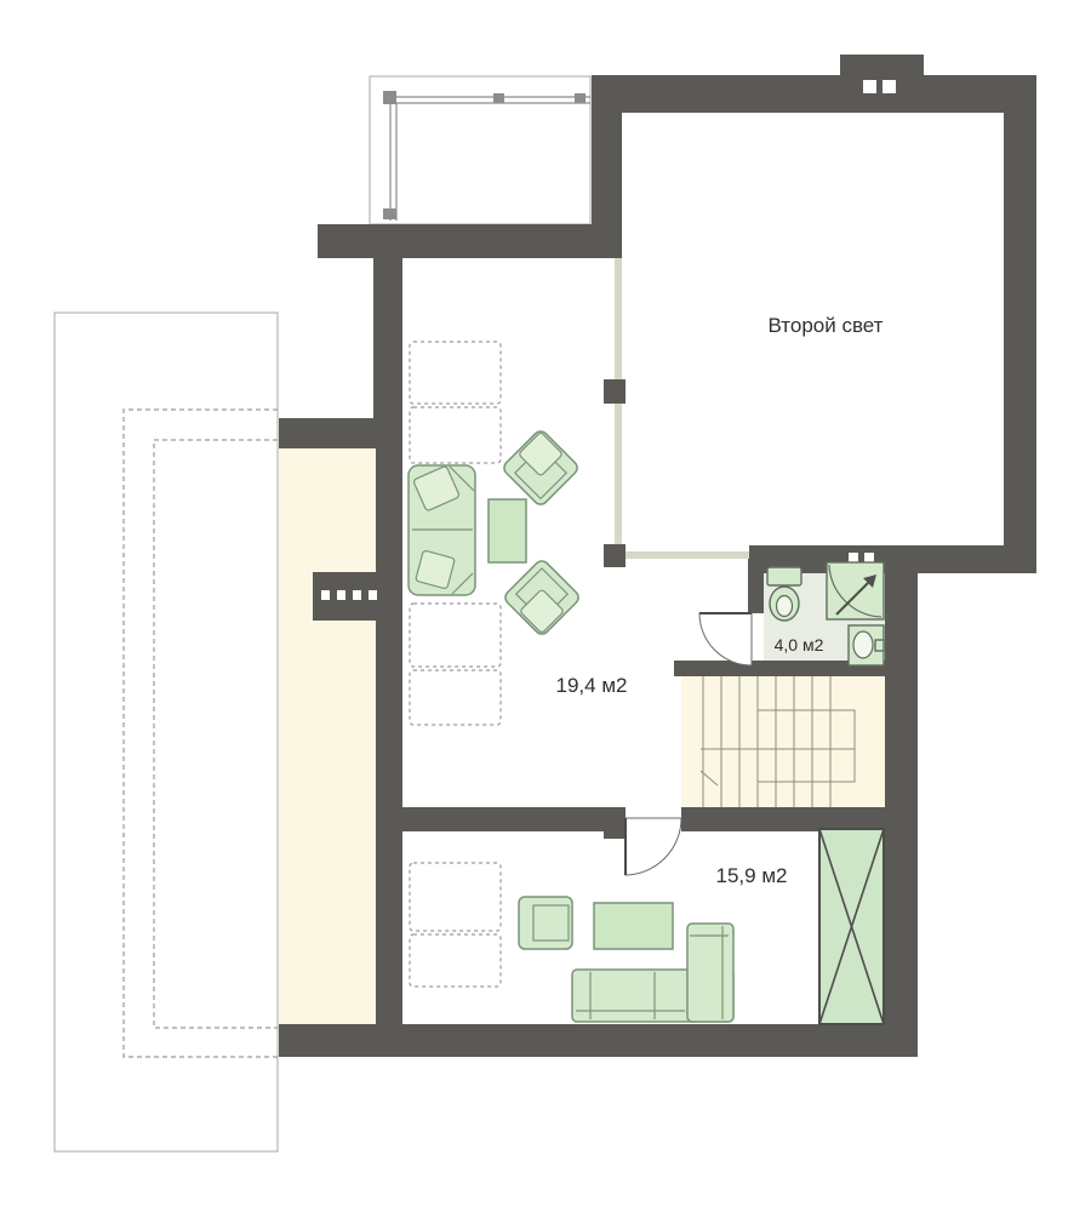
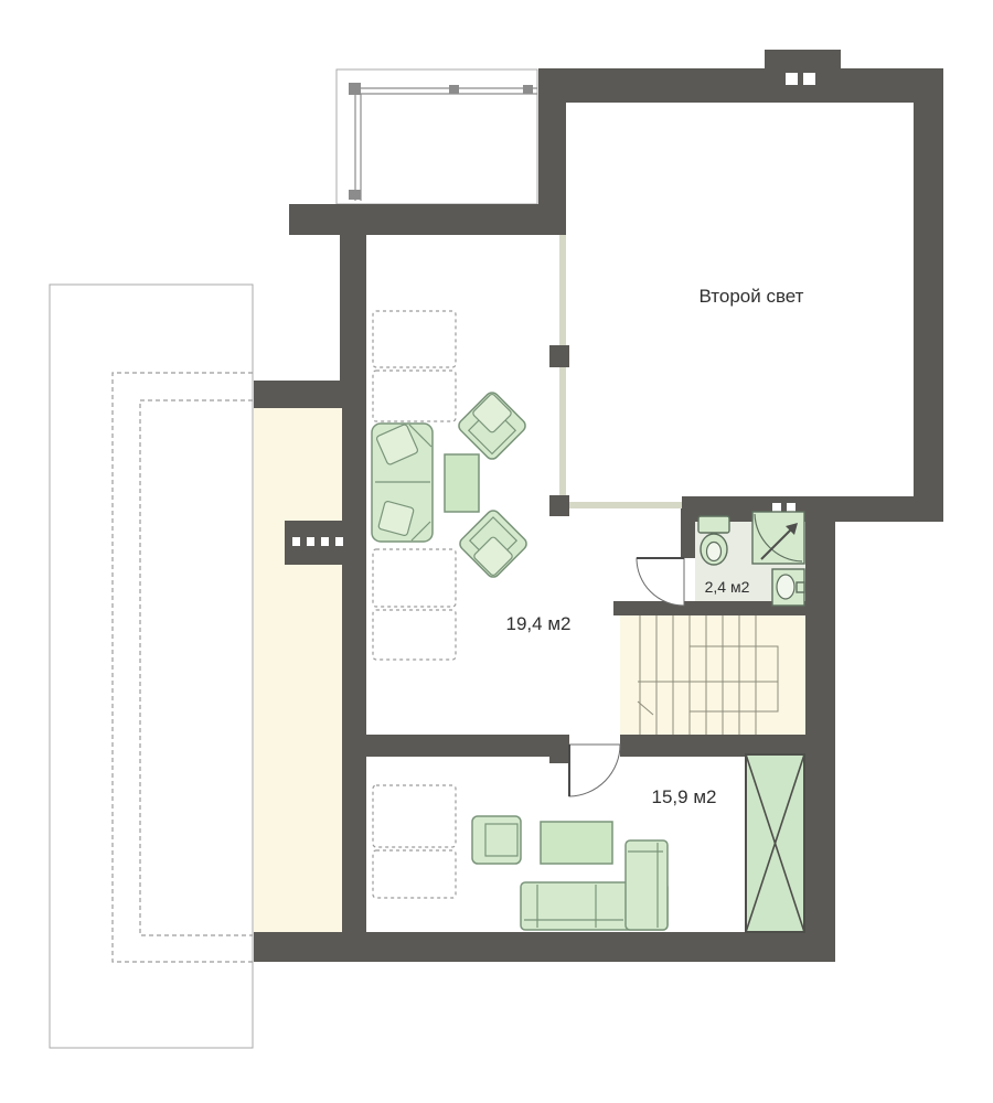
  Второй свет
  19,4 м2
  15,9 м2
- 4,0 м2
+ 2,4 м2
